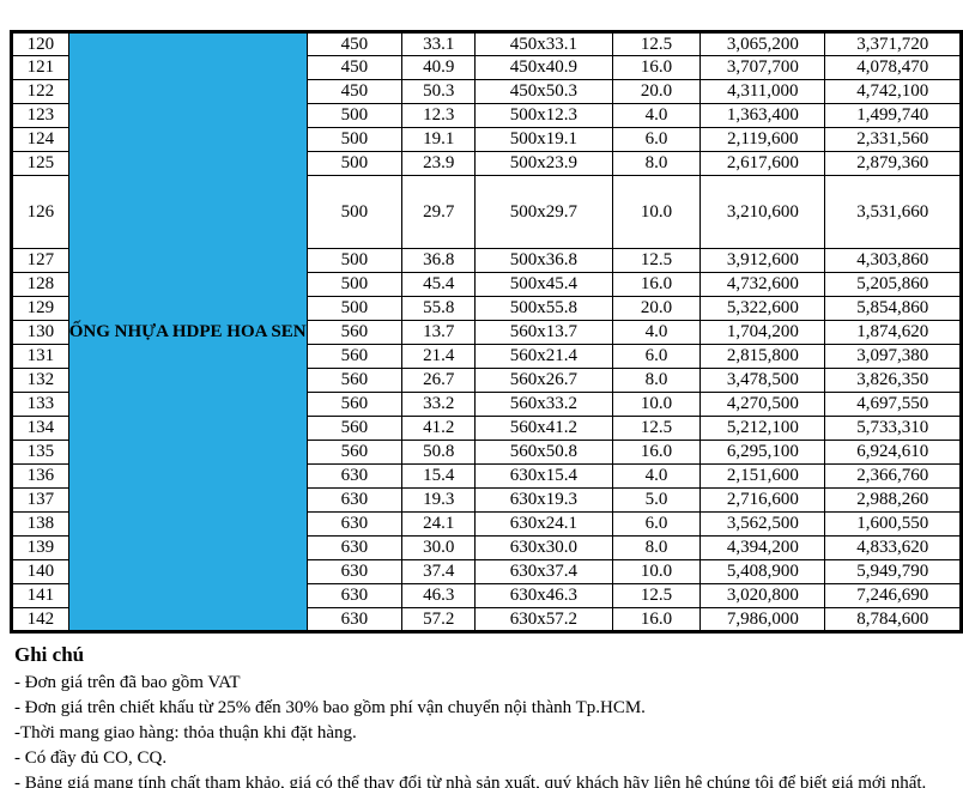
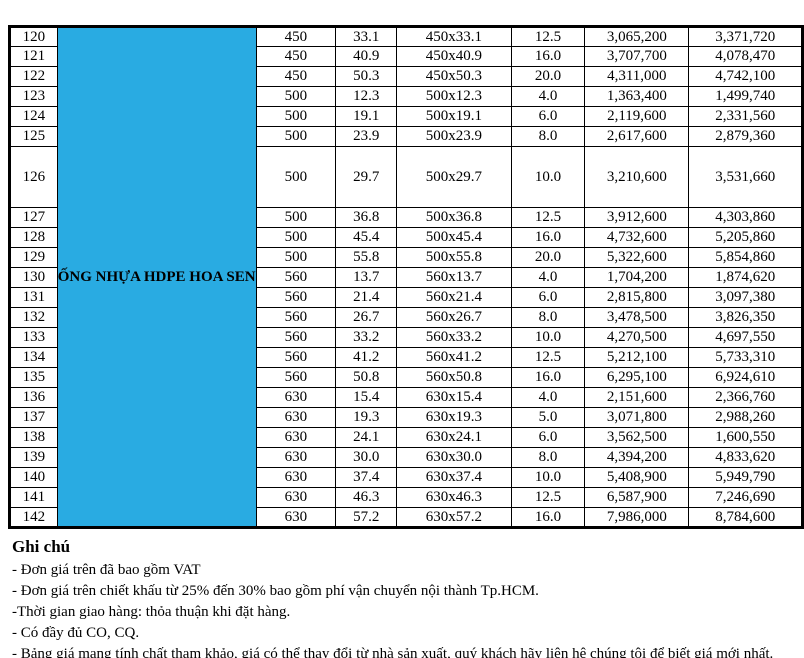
  120	ỐNG NHỰA HDPE HOA SEN	450	33.1	450x33.1	12.5	3,065,200	3,371,720
  121	450	40.9	450x40.9	16.0	3,707,700	4,078,470
  122	450	50.3	450x50.3	20.0	4,311,000	4,742,100
  123	500	12.3	500x12.3	4.0	1,363,400	1,499,740
  124	500	19.1	500x19.1	6.0	2,119,600	2,331,560
  125	500	23.9	500x23.9	8.0	2,617,600	2,879,360
  126	500	29.7	500x29.7	10.0	3,210,600	3,531,660
  127	500	36.8	500x36.8	12.5	3,912,600	4,303,860
  128	500	45.4	500x45.4	16.0	4,732,600	5,205,860
  129	500	55.8	500x55.8	20.0	5,322,600	5,854,860
  130	560	13.7	560x13.7	4.0	1,704,200	1,874,620
  131	560	21.4	560x21.4	6.0	2,815,800	3,097,380
  132	560	26.7	560x26.7	8.0	3,478,500	3,826,350
  133	560	33.2	560x33.2	10.0	4,270,500	4,697,550
  134	560	41.2	560x41.2	12.5	5,212,100	5,733,310
  135	560	50.8	560x50.8	16.0	6,295,100	6,924,610
  136	630	15.4	630x15.4	4.0	2,151,600	2,366,760
- 137	630	19.3	630x19.3	5.0	2,716,600	2,988,260
+ 137	630	19.3	630x19.3	5.0	3,071,800	2,988,260
  138	630	24.1	630x24.1	6.0	3,562,500	1,600,550
  139	630	30.0	630x30.0	8.0	4,394,200	4,833,620
  140	630	37.4	630x37.4	10.0	5,408,900	5,949,790
- 141	630	46.3	630x46.3	12.5	3,020,800	7,246,690
+ 141	630	46.3	630x46.3	12.5	6,587,900	7,246,690
  142	630	57.2	630x57.2	16.0	7,986,000	8,784,600
  Ghi chú
  - Đơn giá trên đã bao gồm VAT
  - Đơn giá trên chiết khấu từ 25% đến 30% bao gồm phí vận chuyển nội thành Tp.HCM.
- -Thời mang giao hàng: thỏa thuận khi đặt hàng.
+ -Thời gian giao hàng: thỏa thuận khi đặt hàng.
  - Có đầy đủ CO, CQ.
  - Bảng giá mang tính chất tham khảo, giá có thể thay đổi từ nhà sản xuất, quý khách hãy liên hệ chúng tôi để biết giá mới nhất.
